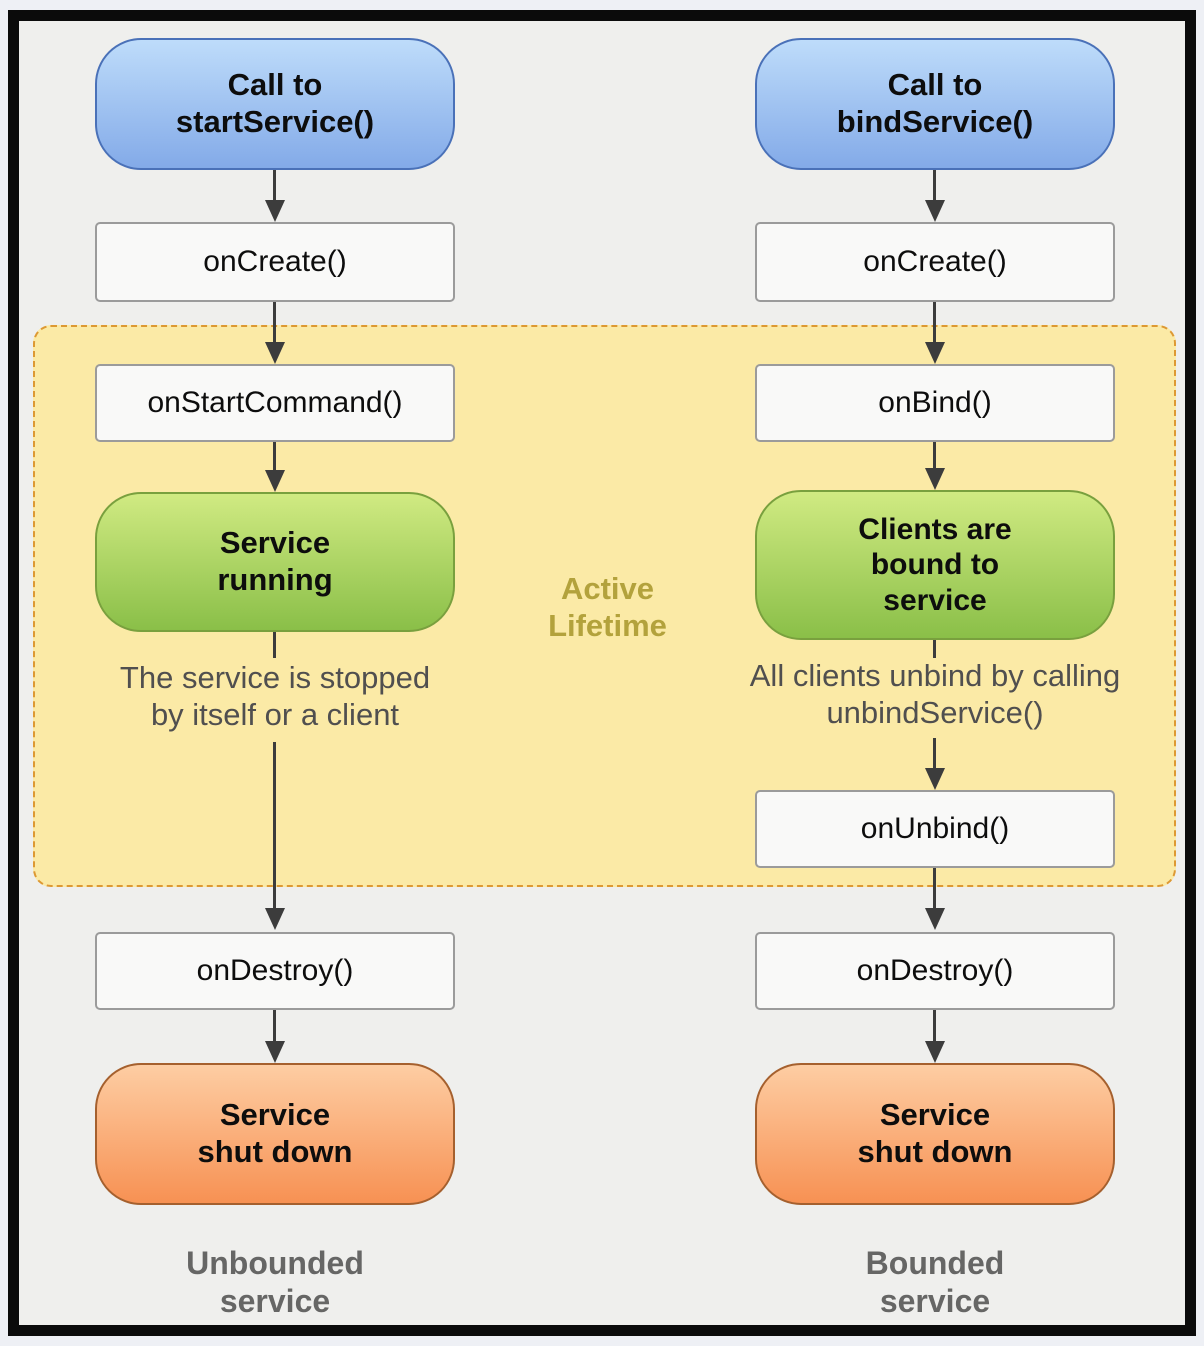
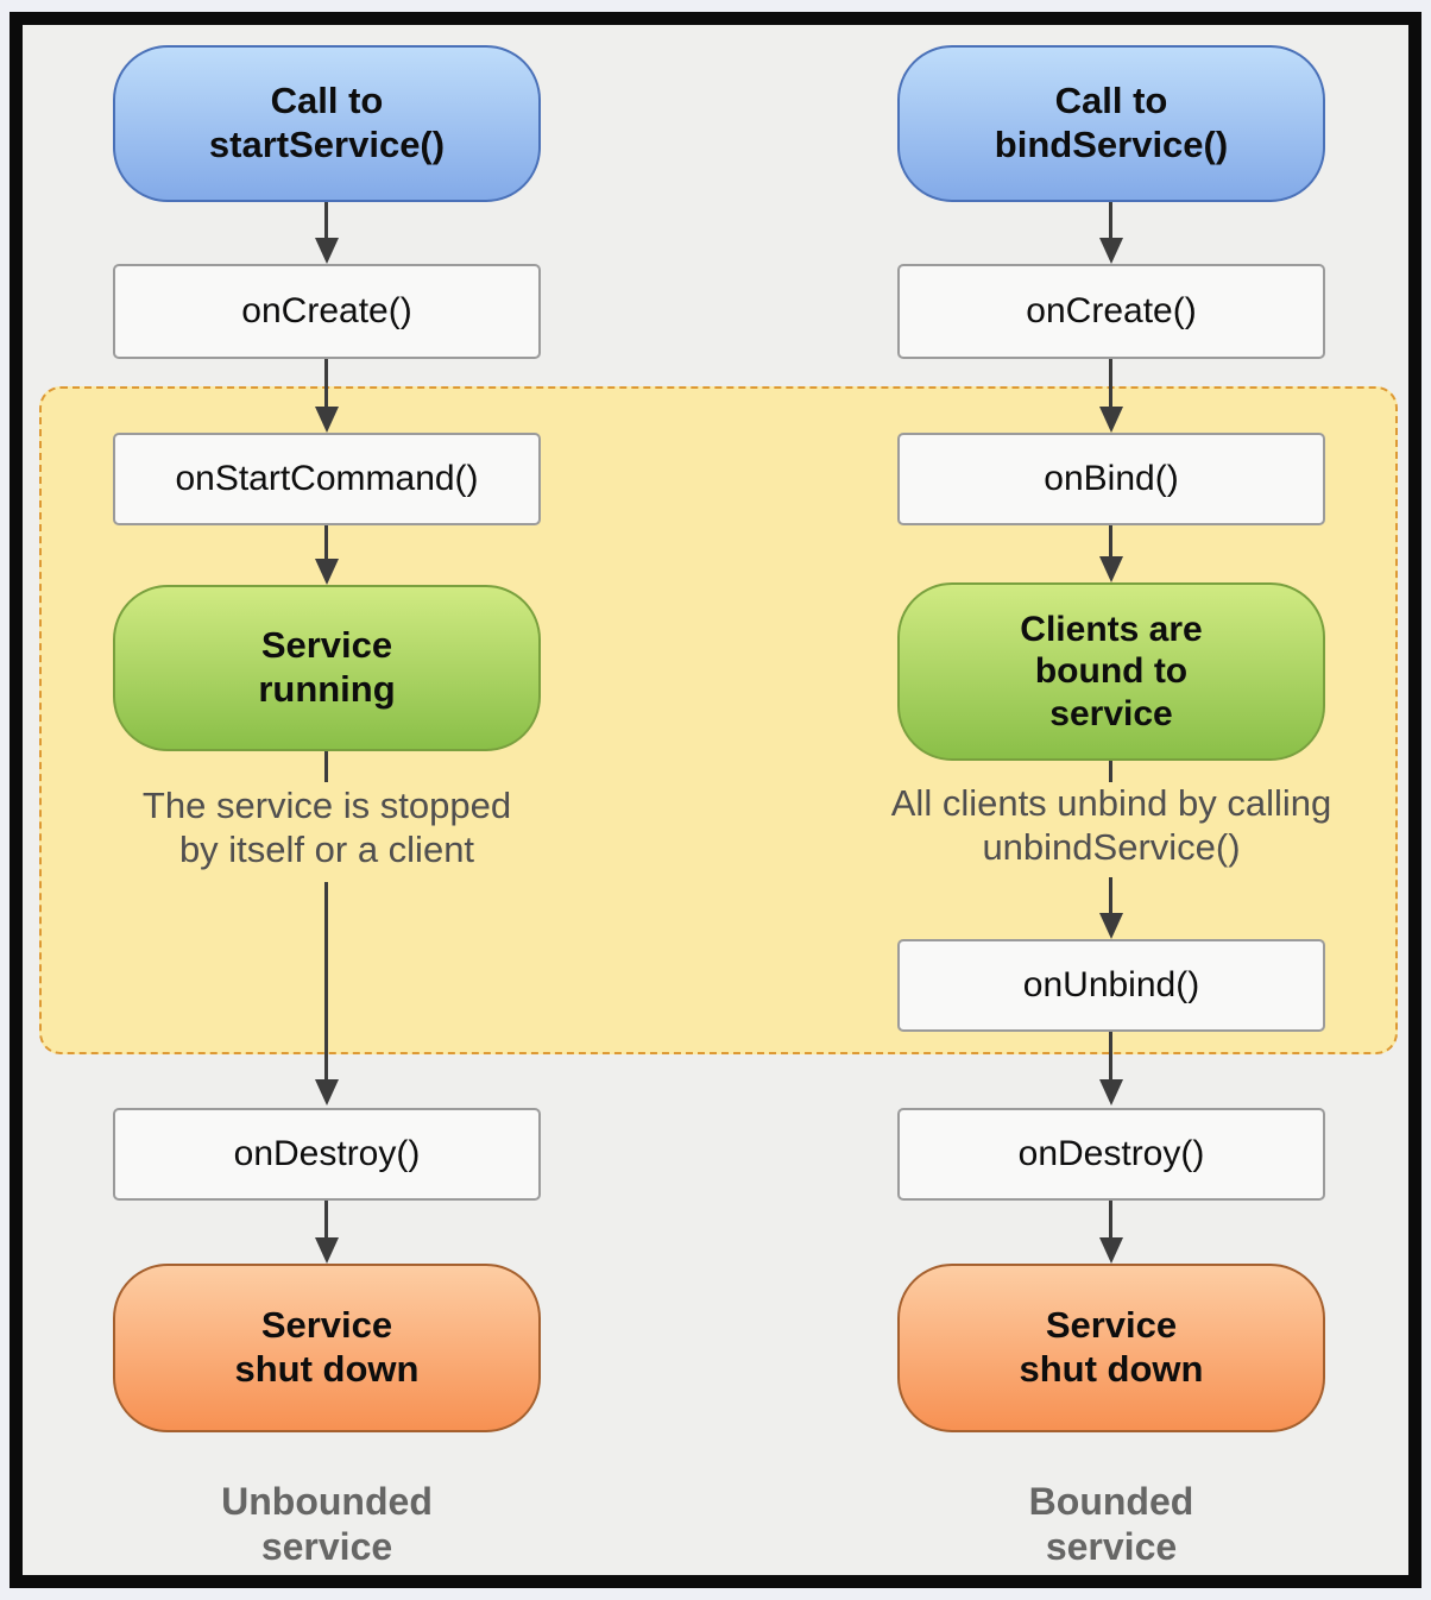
- Active
- Lifetime
  Call to
  startService()
  onCreate()
  onStartCommand()
  Service
  running
  The service is stopped
  by itself or a client
  onDestroy()
  Service
  shut down
  Unbounded
  service
  Call to
  bindService()
  onCreate()
  onBind()
  Clients are
  bound to
  service
  All clients unbind by calling
  unbindService()
  onUnbind()
  onDestroy()
  Service
  shut down
  Bounded
  service
